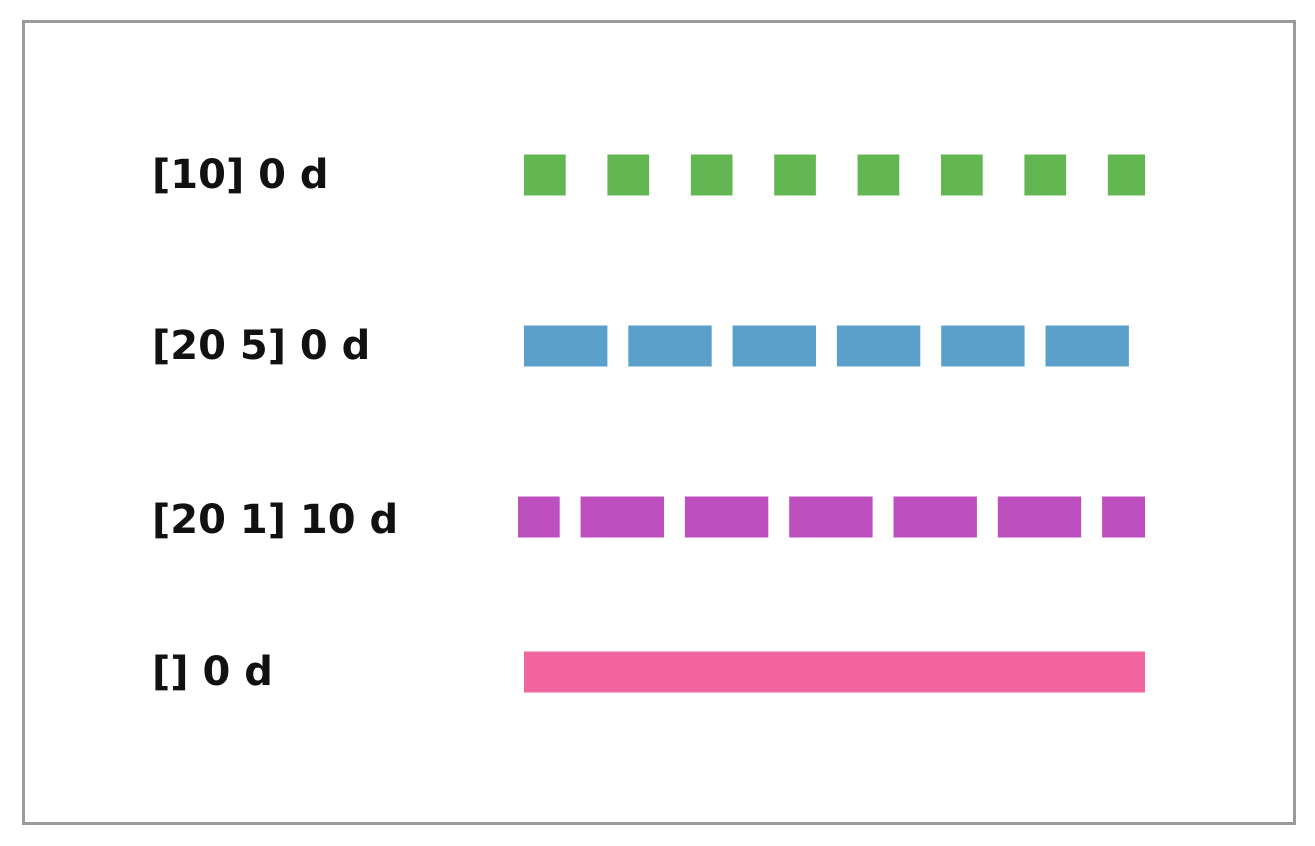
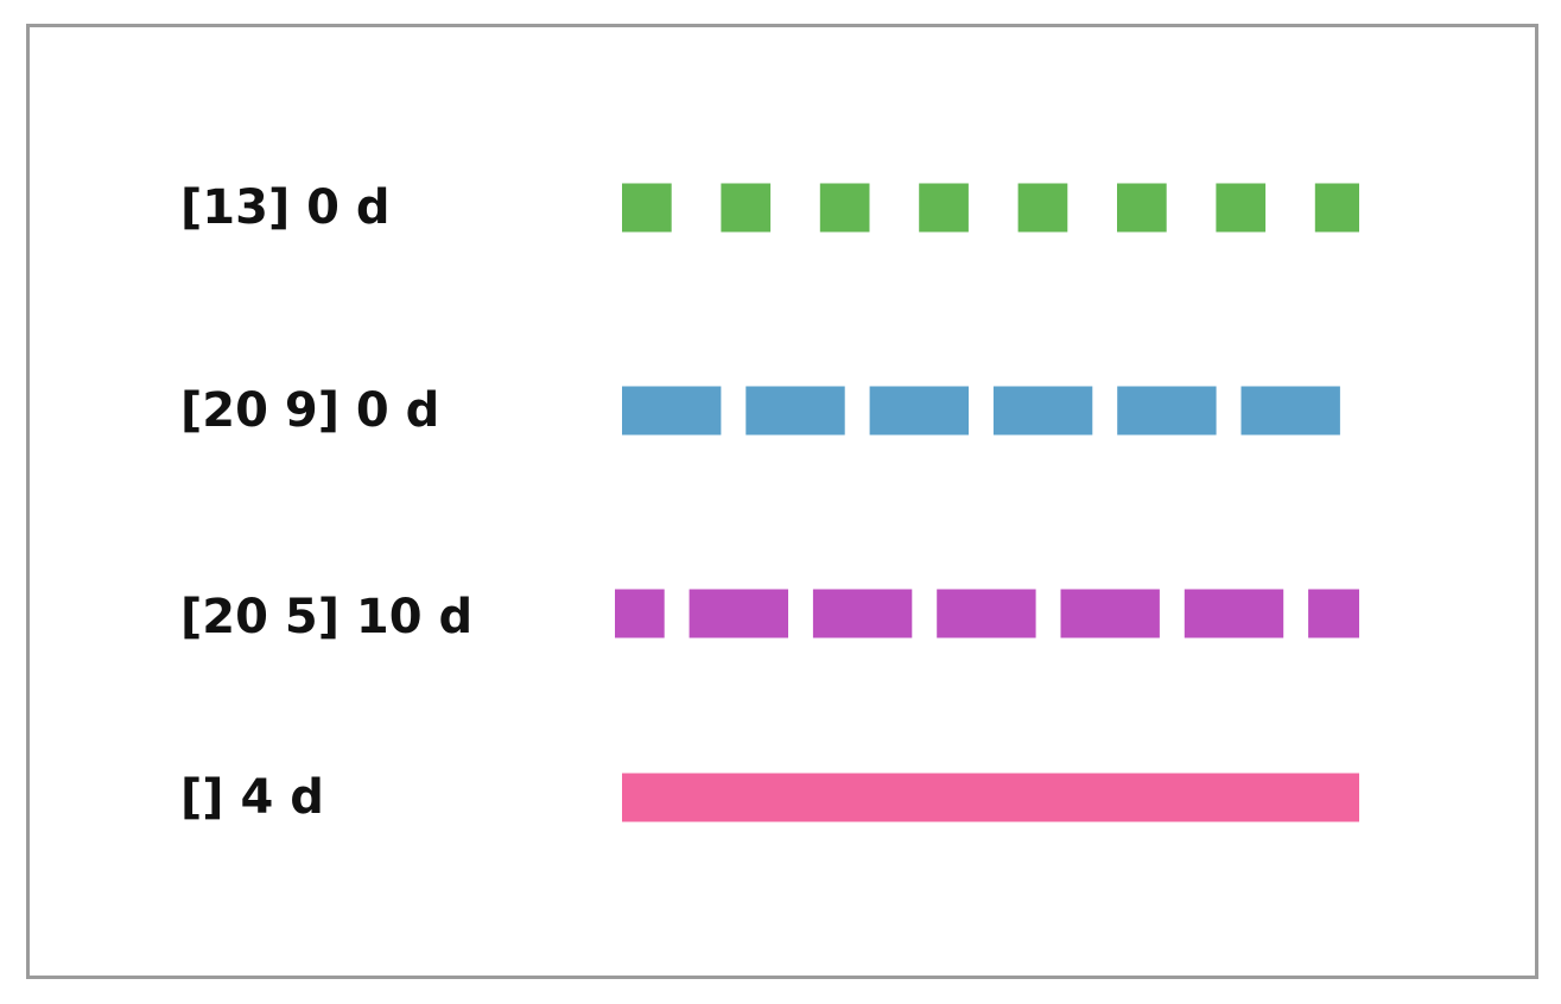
- [10] 0 d
+ [13] 0 d
- [20 5] 0 d
+ [20 9] 0 d
- [20 1] 10 d
+ [20 5] 10 d
- [] 0 d
+ [] 4 d
